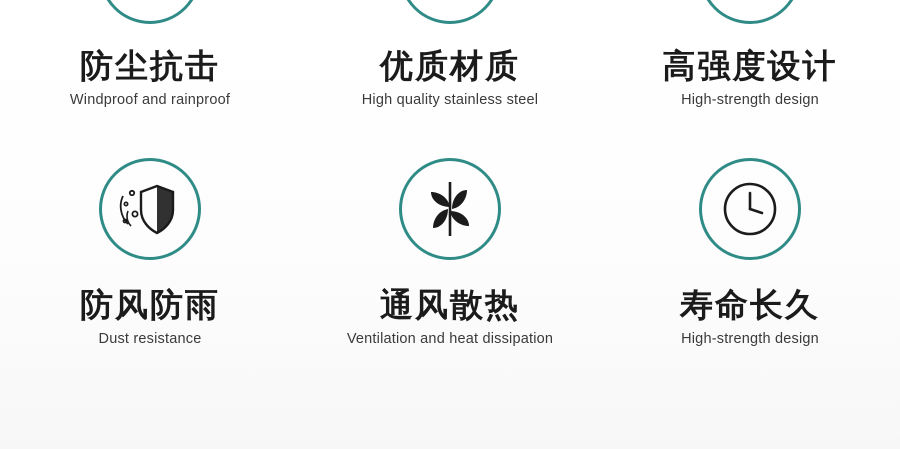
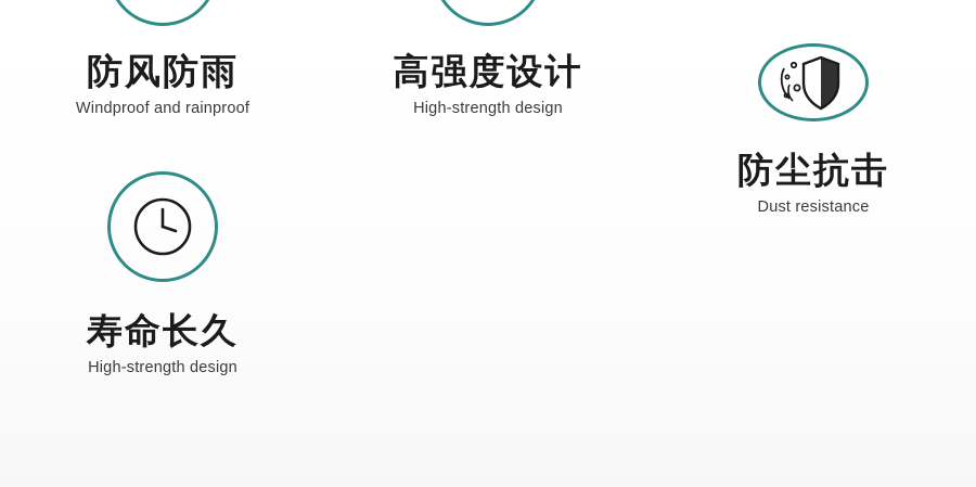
- 防尘抗击
+ 防风防雨
  Windproof and rainproof
- 优质材质
- High quality stainless steel
  高强度设计
  High-strength design
- 防风防雨
+ 防尘抗击
  Dust resistance
- 通风散热
- Ventilation and heat dissipation
  寿命长久
  High-strength design
